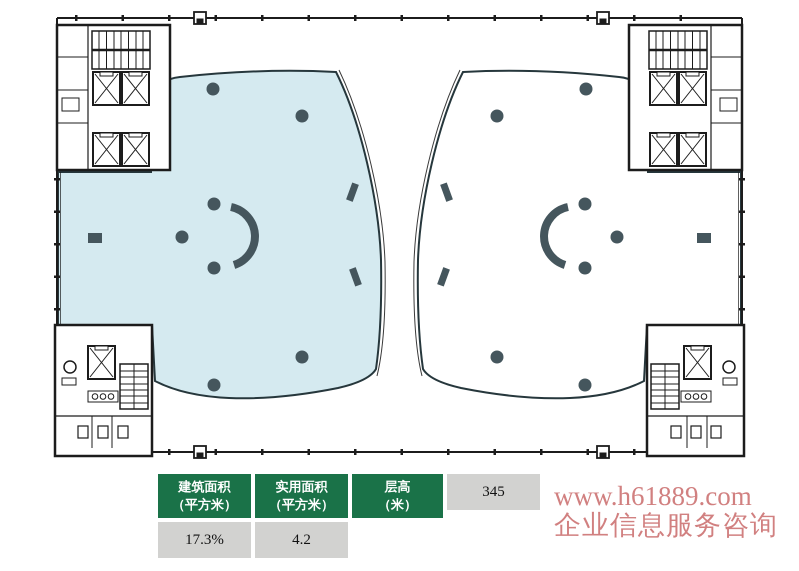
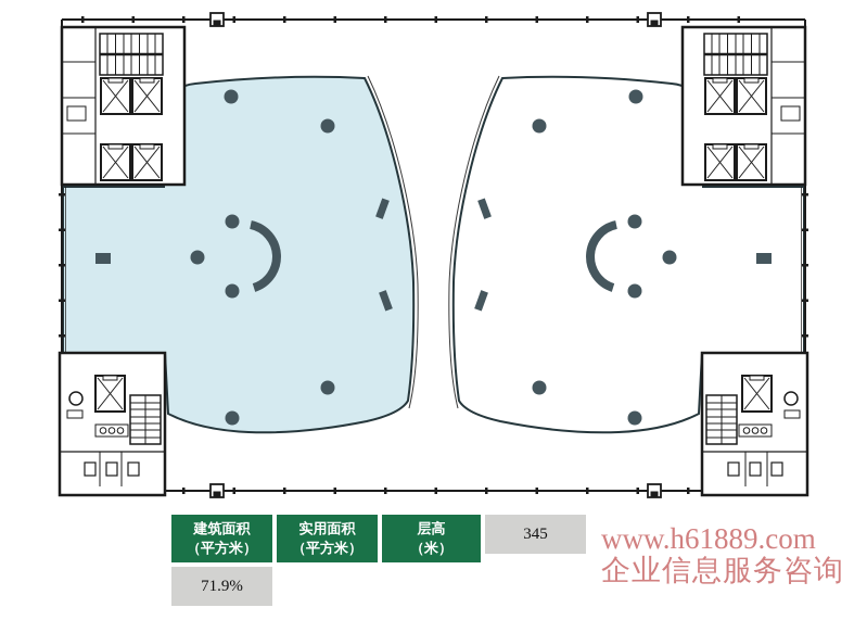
  建筑面积
  （平方米）
  实用面积
  （平方米）
  层高
  （米）
  345
- 17.3%
+ 71.9%
- 4.2
  www.h61889.com
  企业信息服务咨询
